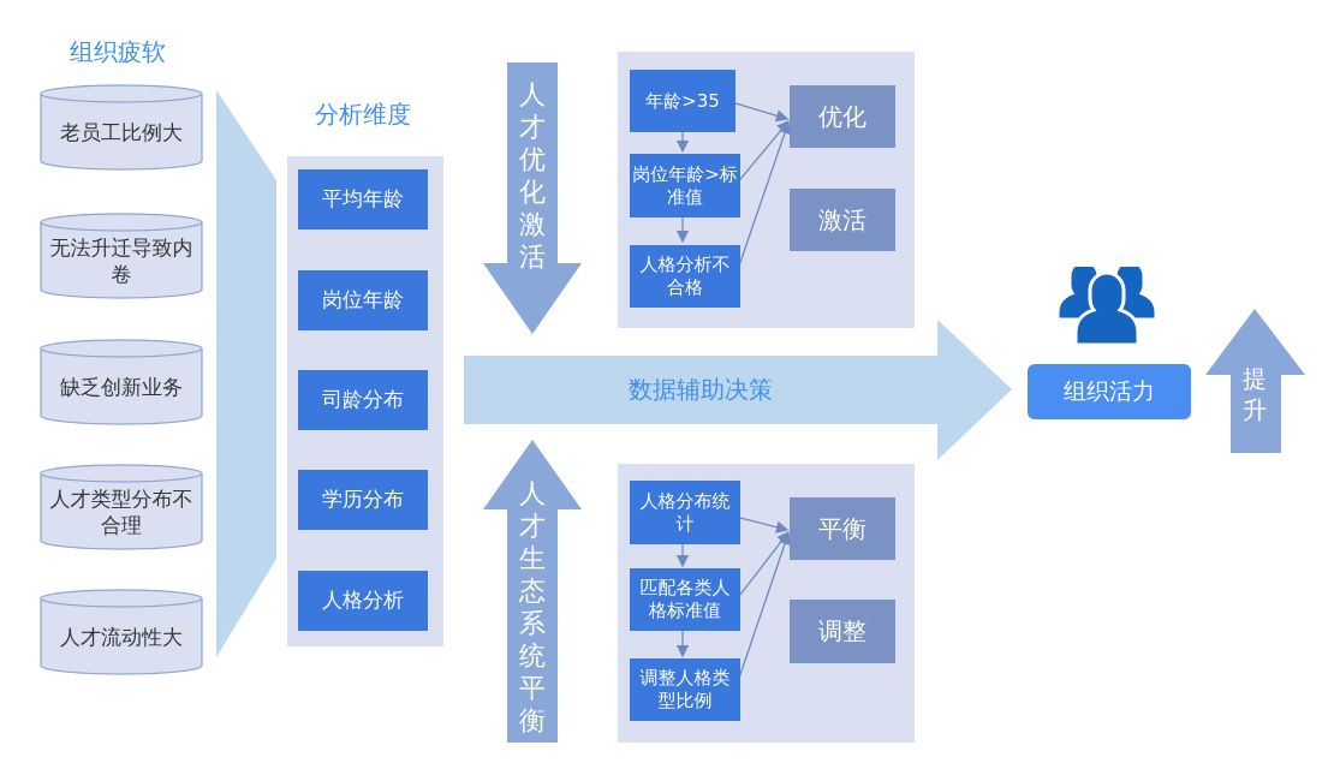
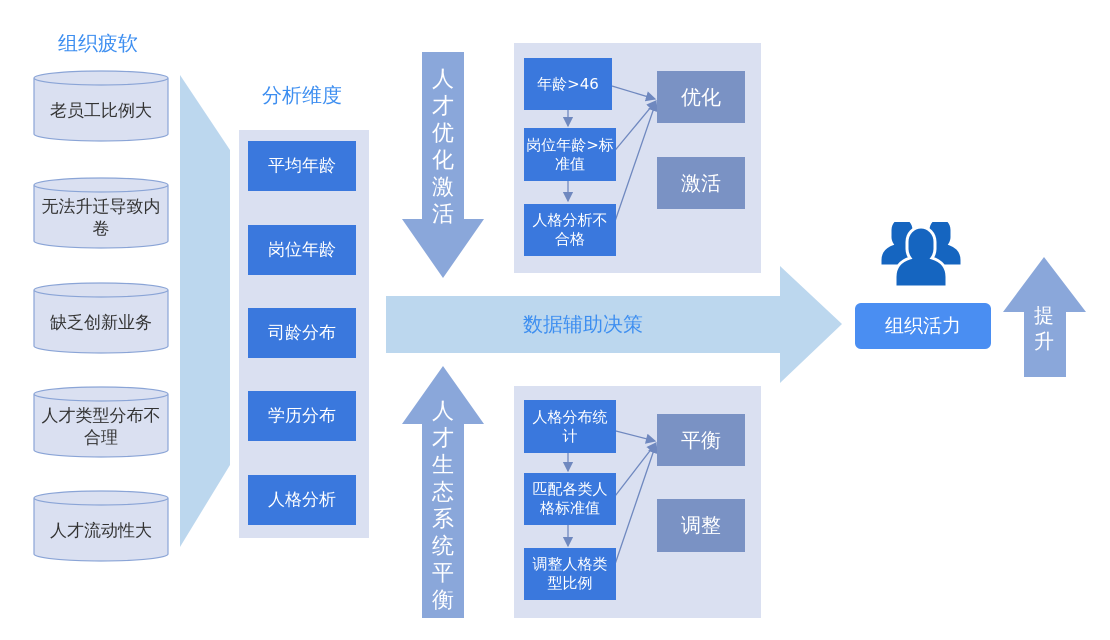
  组织疲软
  老员工比例大
  无法升迁导致内卷
  缺乏创新业务
  人才类型分布不合理
  人才流动性大
  分析维度
  平均年龄
  岗位年龄
  司龄分布
  学历分布
  人格分析
  数据辅助决策
  人才优化激活
  人才生态系统平衡
- 年龄>35
+ 年龄>46
  岗位年龄>标准值
  人格分析不合格
  优化
  激活
  人格分布统计
  匹配各类人格标准值
  调整人格类型比例
  平衡
  调整
  组织活力
  提升
